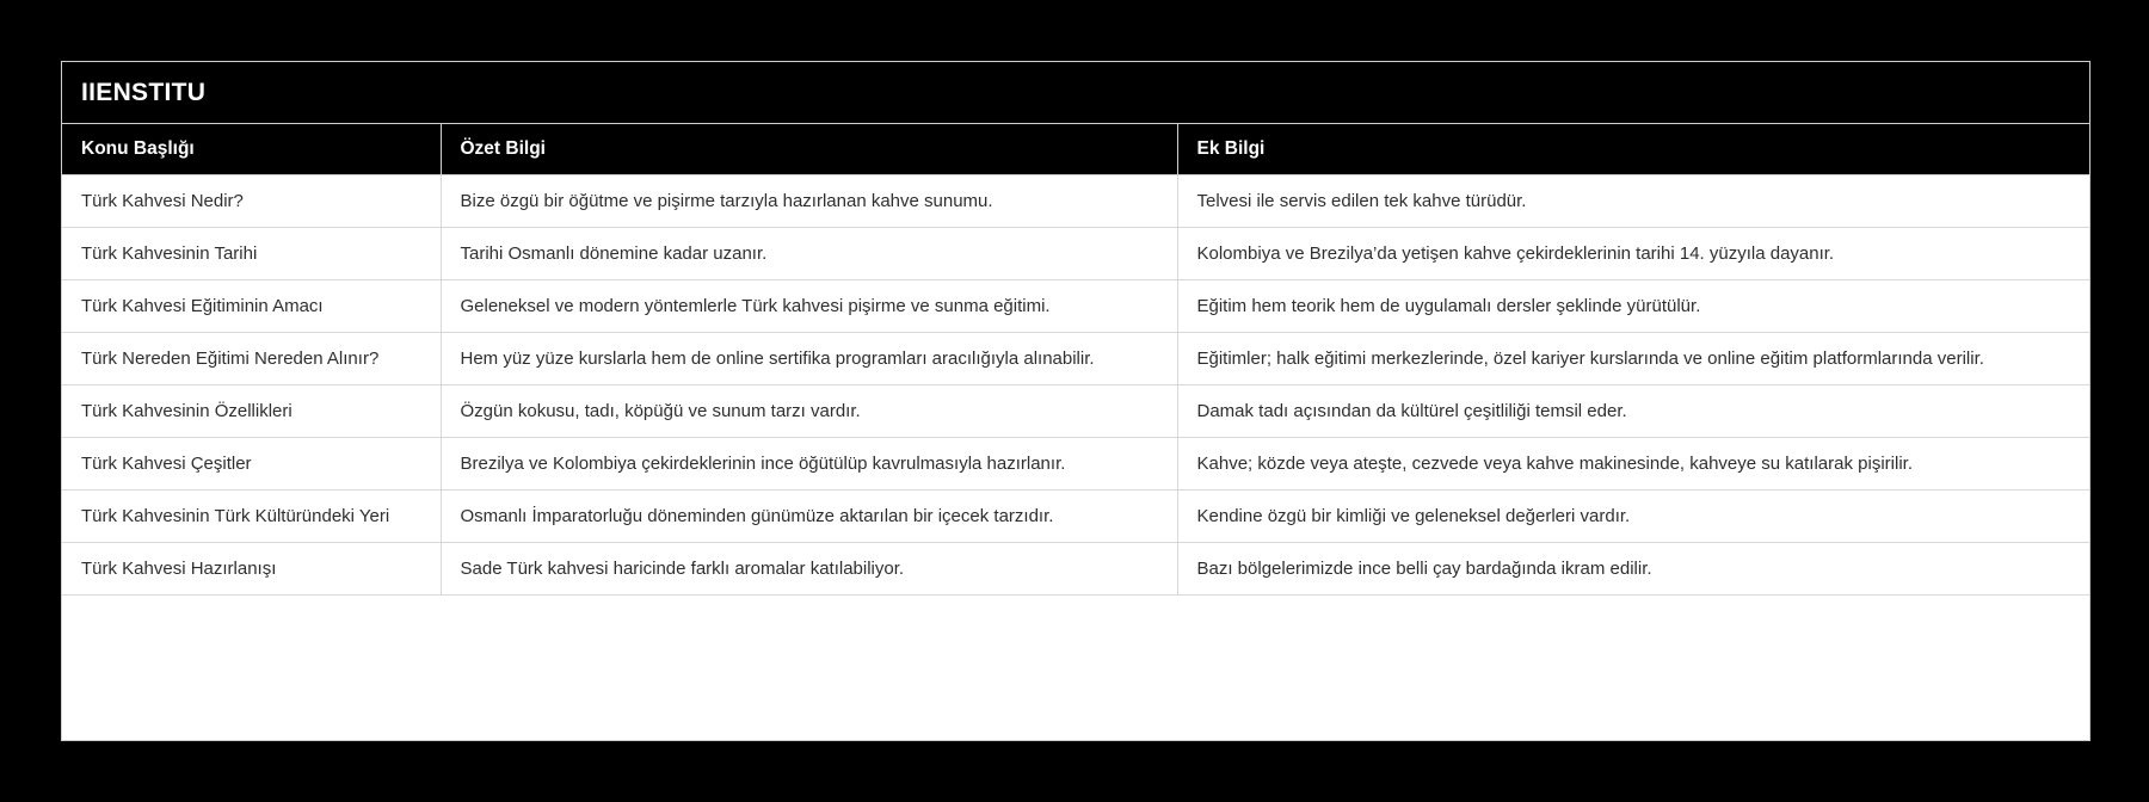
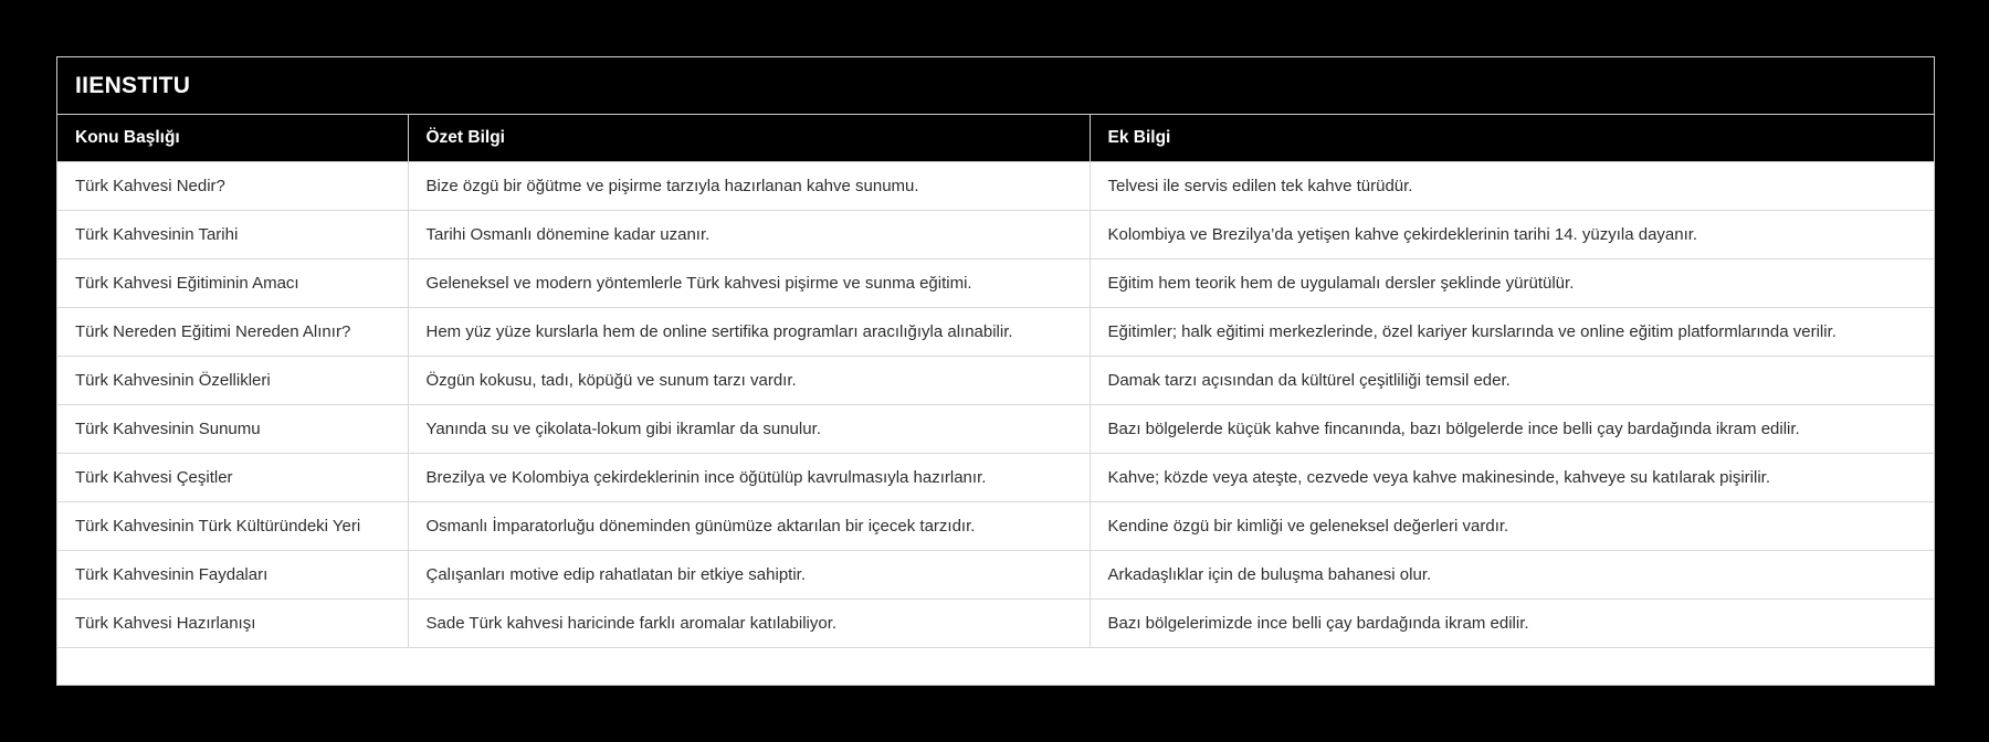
  IIENSTITU
  Konu Başlığı	Özet Bilgi	Ek Bilgi
  Türk Kahvesi Nedir?	Bize özgü bir öğütme ve pişirme tarzıyla hazırlanan kahve sunumu.	Telvesi ile servis edilen tek kahve türüdür.
  Türk Kahvesinin Tarihi	Tarihi Osmanlı dönemine kadar uzanır.	Kolombiya ve Brezilya’da yetişen kahve çekirdeklerinin tarihi 14. yüzyıla dayanır.
  Türk Kahvesi Eğitiminin Amacı	Geleneksel ve modern yöntemlerle Türk kahvesi pişirme ve sunma eğitimi.	Eğitim hem teorik hem de uygulamalı dersler şeklinde yürütülür.
  Türk Nereden Eğitimi Nereden Alınır?	Hem yüz yüze kurslarla hem de online sertifika programları aracılığıyla alınabilir.	Eğitimler; halk eğitimi merkezlerinde, özel kariyer kurslarında ve online eğitim platformlarında verilir.
- Türk Kahvesinin Özellikleri	Özgün kokusu, tadı, köpüğü ve sunum tarzı vardır.	Damak tadı açısından da kültürel çeşitliliği temsil eder.
+ Türk Kahvesinin Özellikleri	Özgün kokusu, tadı, köpüğü ve sunum tarzı vardır.	Damak tarzı açısından da kültürel çeşitliliği temsil eder.
+ Türk Kahvesinin Sunumu	Yanında su ve çikolata-lokum gibi ikramlar da sunulur.	Bazı bölgelerde küçük kahve fincanında, bazı bölgelerde ince belli çay bardağında ikram edilir.
  Türk Kahvesi Çeşitler	Brezilya ve Kolombiya çekirdeklerinin ince öğütülüp kavrulmasıyla hazırlanır.	Kahve; közde veya ateşte, cezvede veya kahve makinesinde, kahveye su katılarak pişirilir.
  Türk Kahvesinin Türk Kültüründeki Yeri	Osmanlı İmparatorluğu döneminden günümüze aktarılan bir içecek tarzıdır.	Kendine özgü bir kimliği ve geleneksel değerleri vardır.
+ Türk Kahvesinin Faydaları	Çalışanları motive edip rahatlatan bir etkiye sahiptir.	Arkadaşlıklar için de buluşma bahanesi olur.
  Türk Kahvesi Hazırlanışı	Sade Türk kahvesi haricinde farklı aromalar katılabiliyor.	Bazı bölgelerimizde ince belli çay bardağında ikram edilir.
